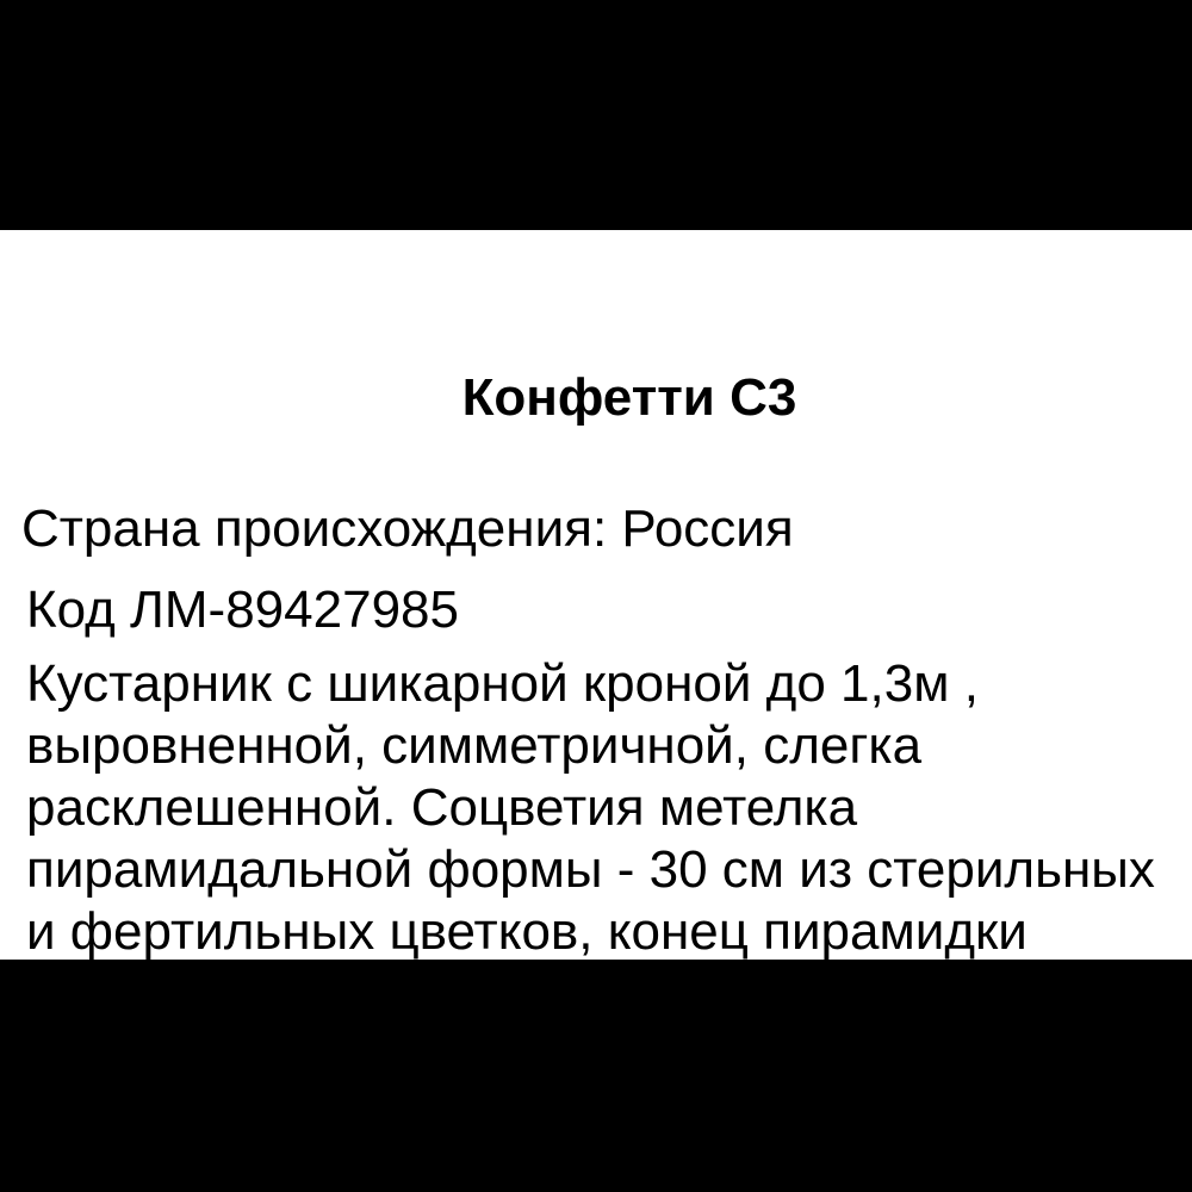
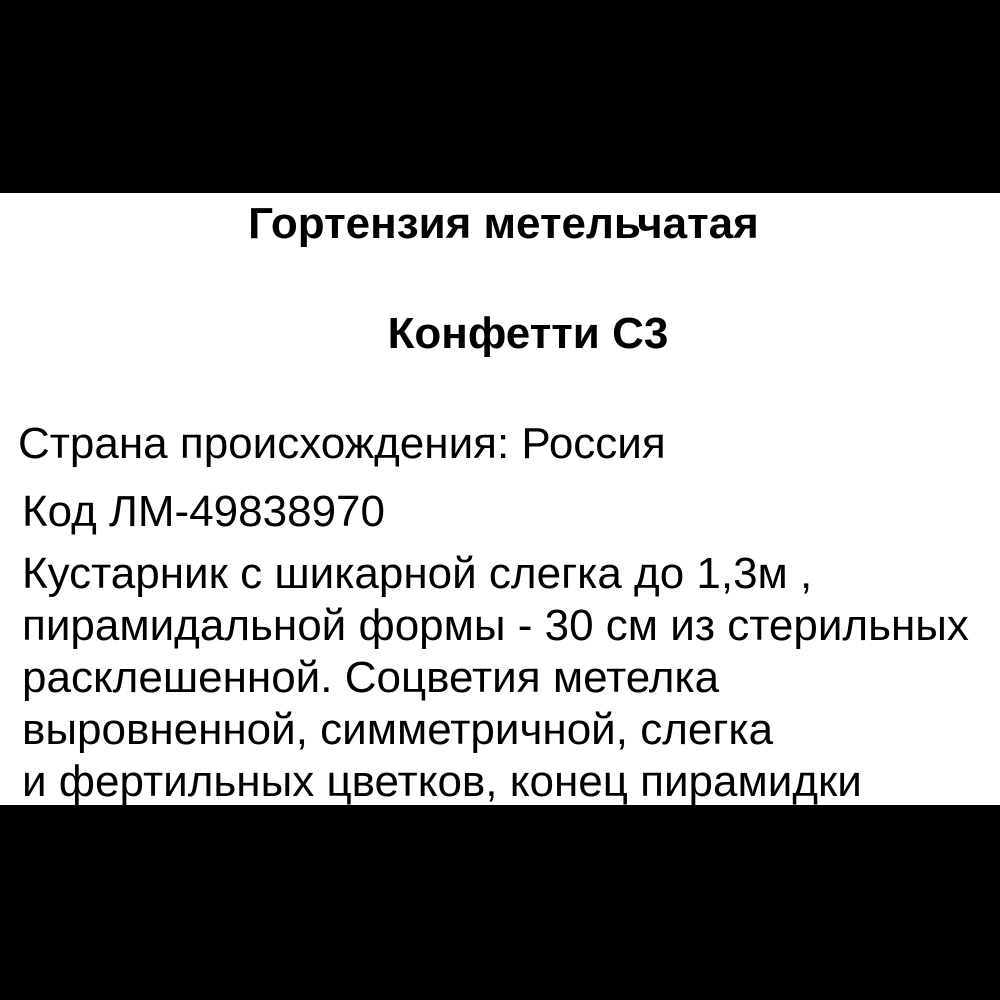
+ Гортензия метельчатая
  Конфетти С3
  Страна происхождения: Россия
- Код ЛМ-89427985
+ Код ЛМ-49838970
- Кустарник с шикарной кроной до 1,3м ,
+ Кустарник с шикарной слегка до 1,3м ,
- выровненной, симметричной, слегка
+ пирамидальной формы - 30 см из стерильных
  расклешенной. Соцветия метелка
- пирамидальной формы - 30 см из стерильных
+ выровненной, симметричной, слегка
  и фертильных цветков, конец пирамидки
